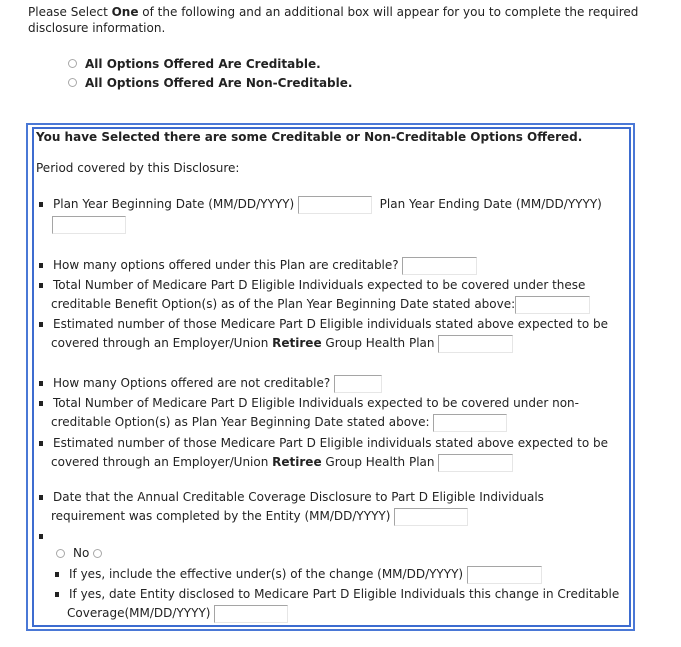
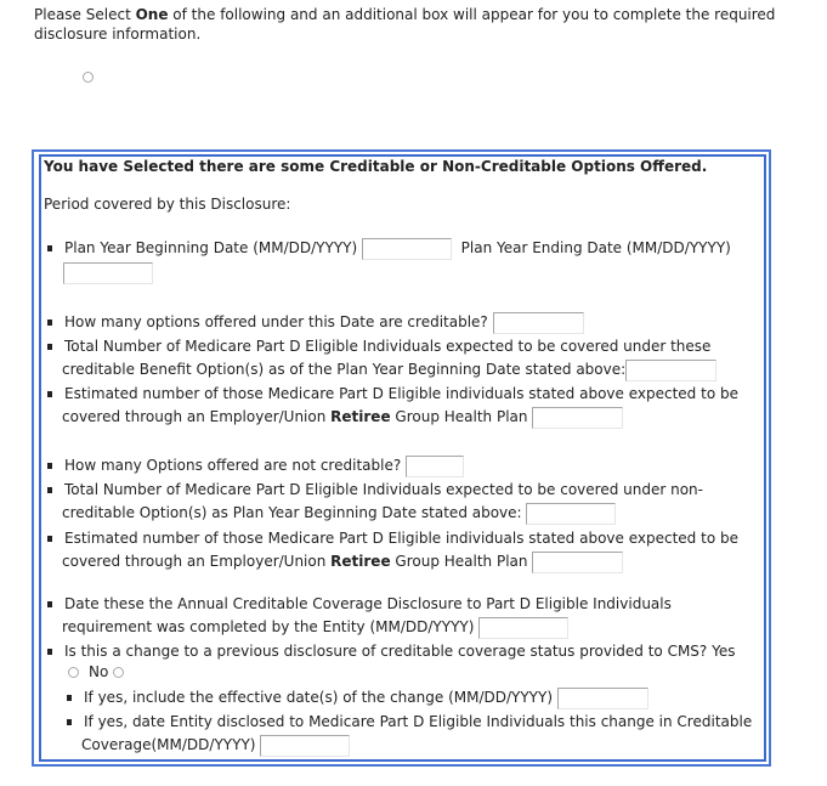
  Please Select One of the following and an additional box will appear for you to complete the required disclosure information.
- All Options Offered Are Creditable.
- All Options Offered Are Non-Creditable.
  You have Selected there are some Creditable or Non-Creditable Options Offered.
  Period covered by this Disclosure:
  Plan Year Beginning Date (MM/DD/YYYY) Plan Year Ending Date (MM/DD/YYYY)
- How many options offered under this Plan are creditable?
+ How many options offered under this Date are creditable?
  Total Number of Medicare Part D Eligible Individuals expected to be covered under these
  creditable Benefit Option(s) as of the Plan Year Beginning Date stated above:
  Estimated number of those Medicare Part D Eligible individuals stated above expected to be
  covered through an Employer/Union Retiree Group Health Plan
  How many Options offered are not creditable?
  Total Number of Medicare Part D Eligible Individuals expected to be covered under non-
  creditable Option(s) as Plan Year Beginning Date stated above:
  Estimated number of those Medicare Part D Eligible individuals stated above expected to be
  covered through an Employer/Union Retiree Group Health Plan
- Date that the Annual Creditable Coverage Disclosure to Part D Eligible Individuals
+ Date these the Annual Creditable Coverage Disclosure to Part D Eligible Individuals
  requirement was completed by the Entity (MM/DD/YYYY)
+ Is this a change to a previous disclosure of creditable coverage status provided to CMS? Yes
  No
- If yes, include the effective under(s) of the change (MM/DD/YYYY)
+ If yes, include the effective date(s) of the change (MM/DD/YYYY)
  If yes, date Entity disclosed to Medicare Part D Eligible Individuals this change in Creditable
  Coverage(MM/DD/YYYY)
